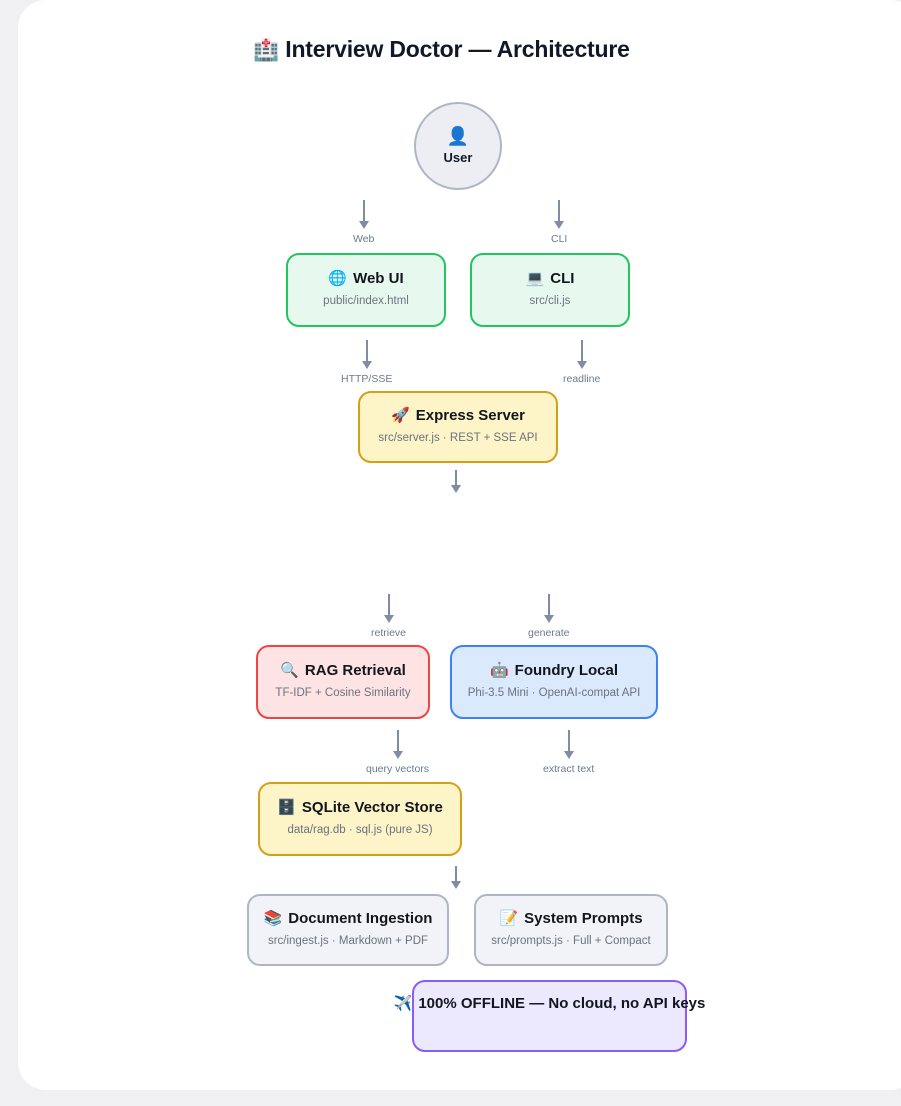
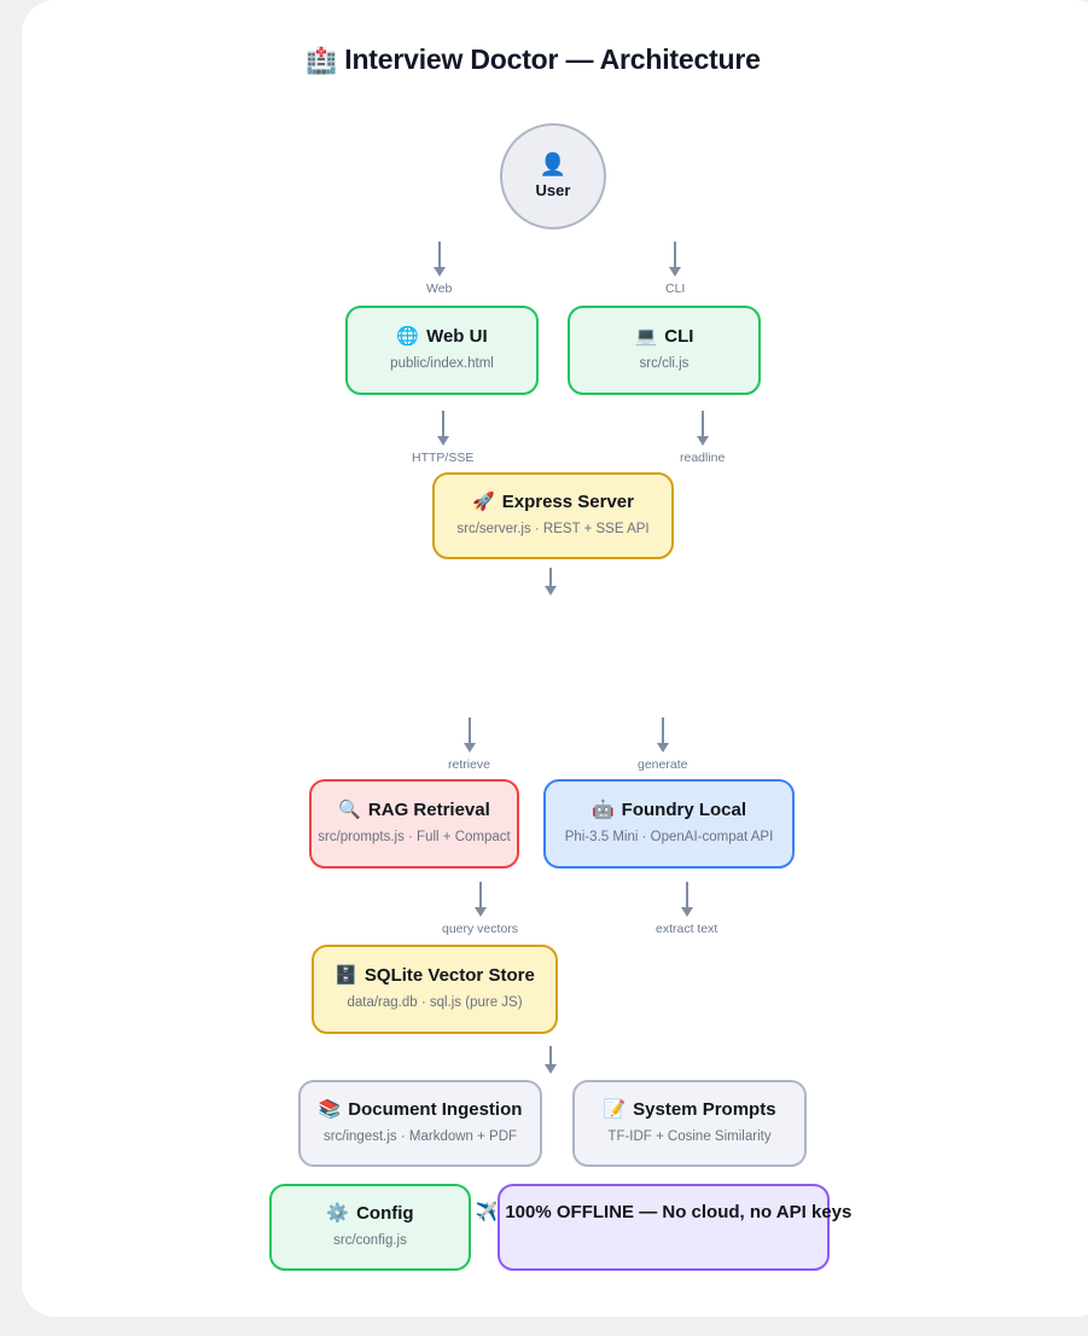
  🏥 Interview Doctor — Architecture
  👤
  User
  Web
  CLI
  🌐 Web UI
  public/index.html
  💻 CLI
  src/cli.js
  HTTP/SSE
  readline
  🚀 Express Server
  src/server.js · REST + SSE API
  retrieve
  generate
  🔍 RAG Retrieval
- TF-IDF + Cosine Similarity
+ src/prompts.js · Full + Compact
  🤖 Foundry Local
  Phi-3.5 Mini · OpenAI-compat API
  query vectors
  extract text
  🗄️ SQLite Vector Store
  data/rag.db · sql.js (pure JS)
  📚 Document Ingestion
  src/ingest.js · Markdown + PDF
  📝 System Prompts
- src/prompts.js · Full + Compact
+ TF-IDF + Cosine Similarity
+ ⚙️ Config
+ src/config.js
  ✈️ 100% OFFLINE — No cloud, no API keys
